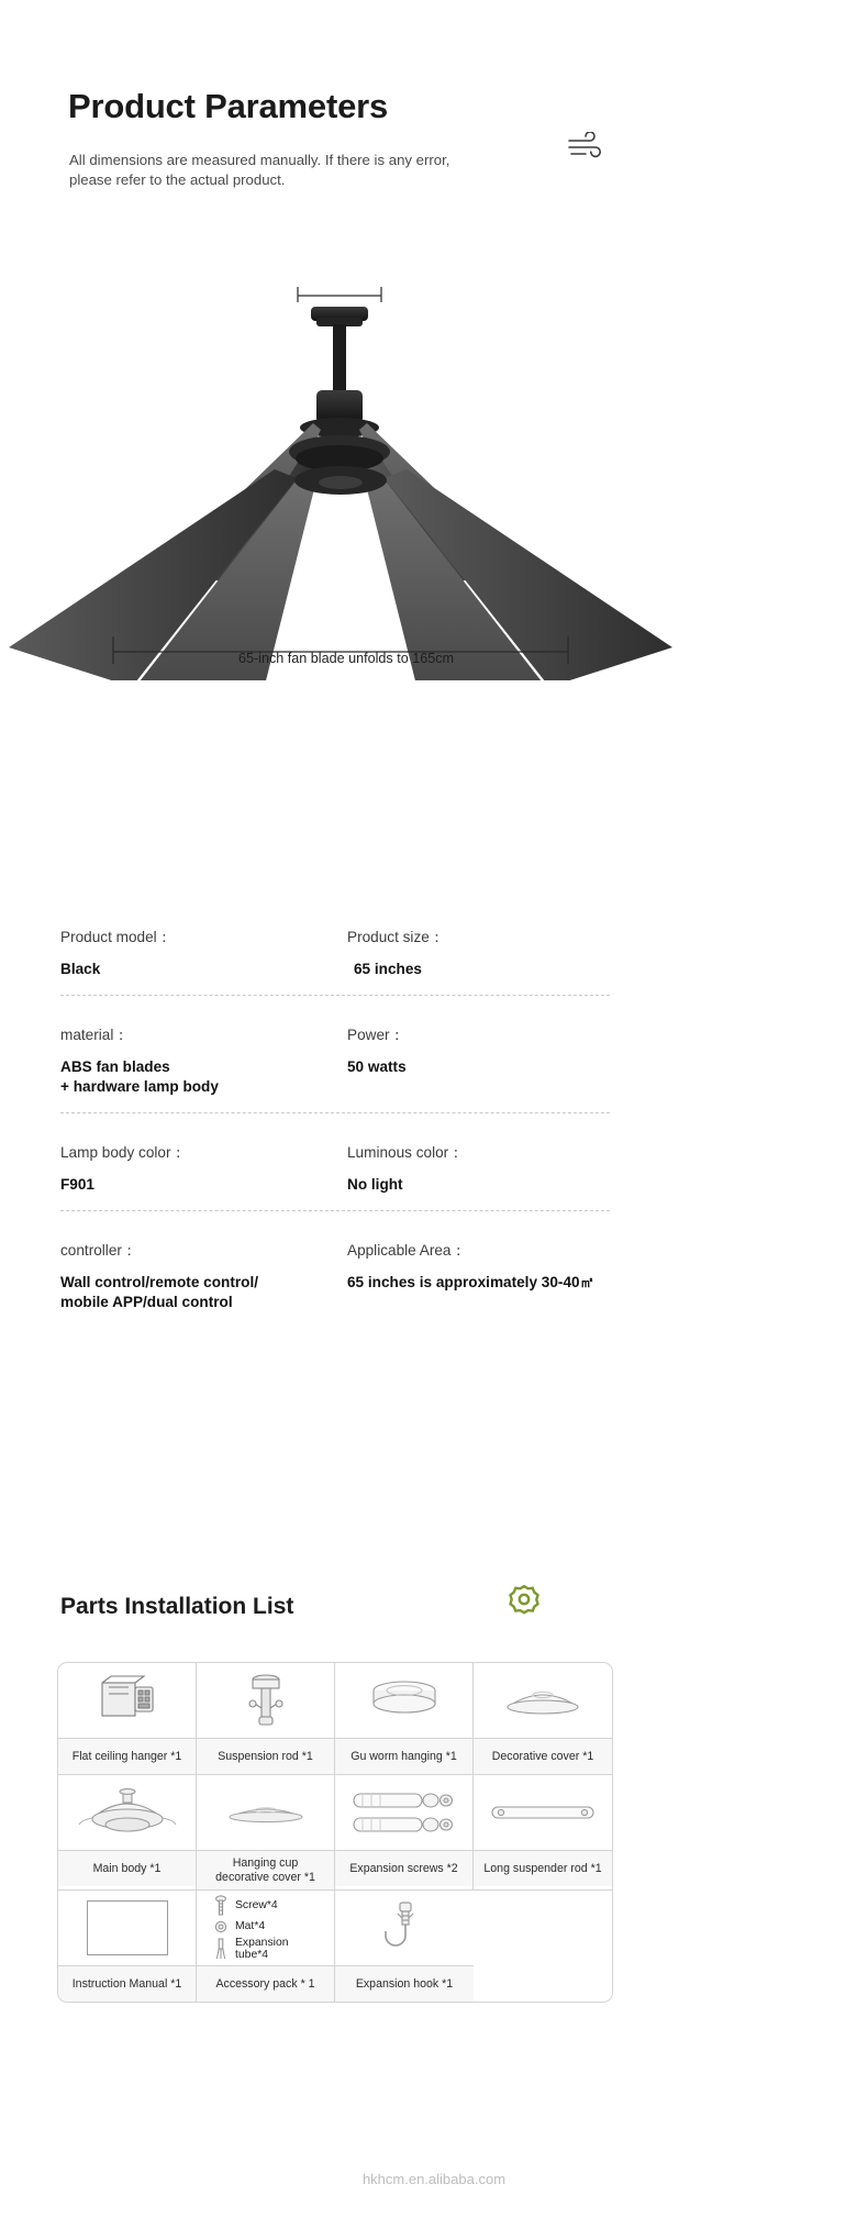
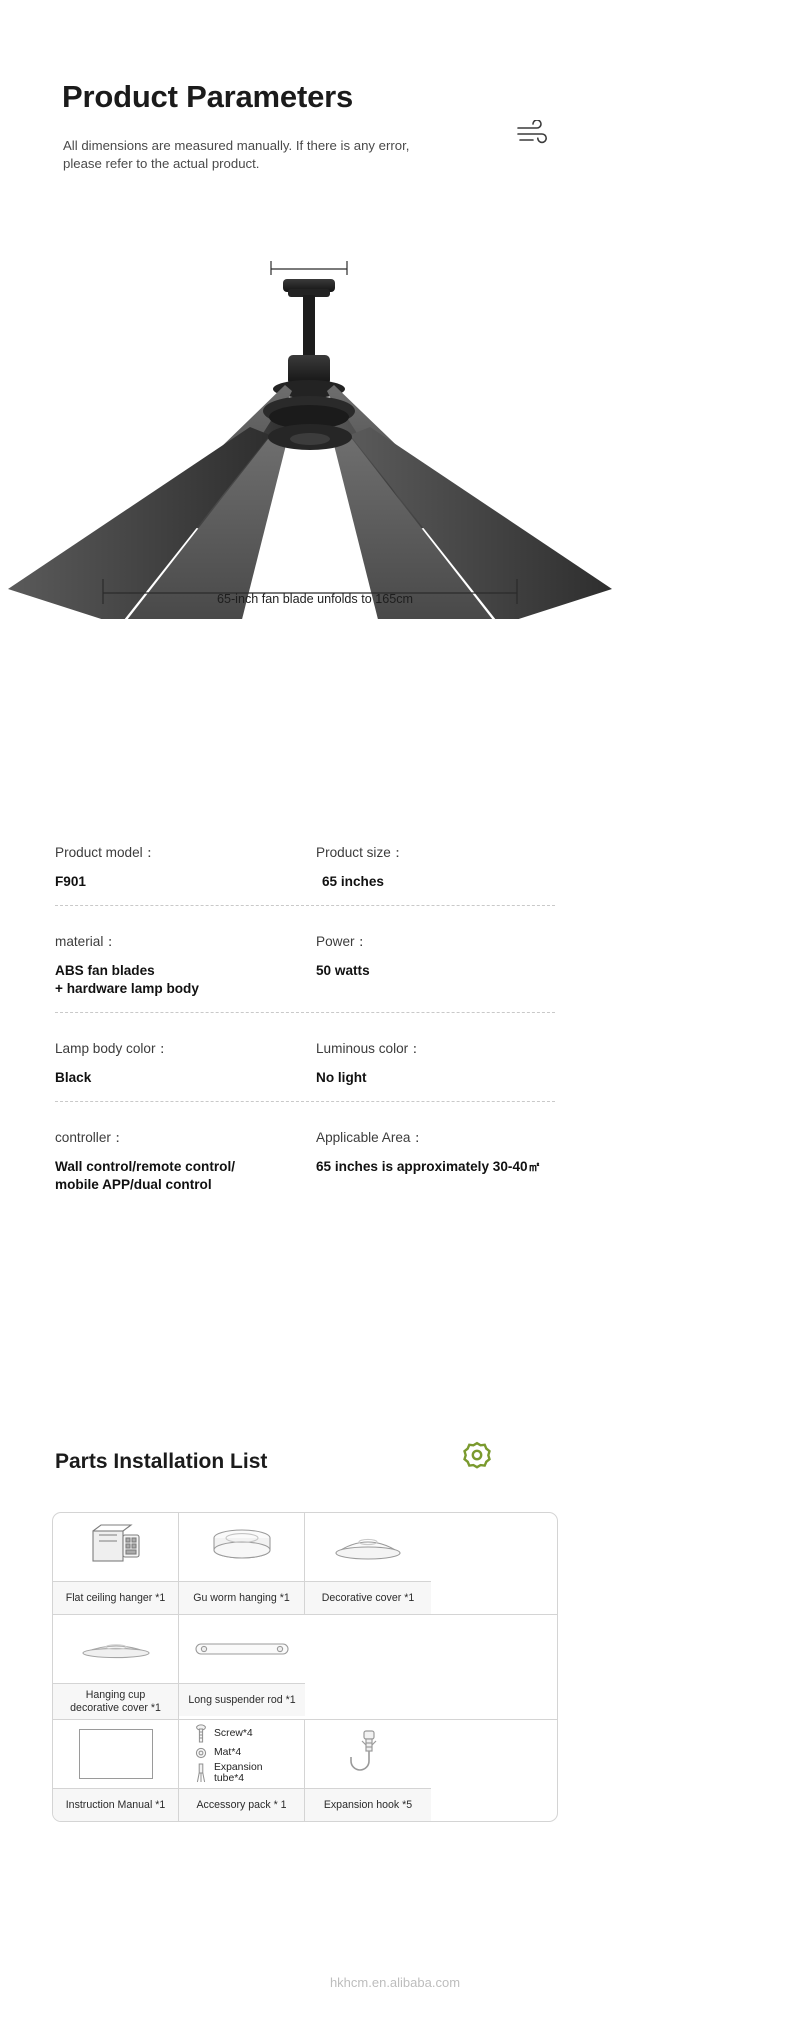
  Product Parameters
  All dimensions are measured manually. If there is any error,
  please refer to the actual product.
  65-inch fan blade unfolds to 165cm
  Product model：
- Black
+ F901
  Product size：
  65 inches
  material：
  ABS fan blades
  + hardware lamp body
  Power：
  50 watts
  Lamp body color：
- F901
+ Black
  Luminous color：
  No light
  controller：
  Wall control/remote control/
  mobile APP/dual control
  Applicable Area：
  65 inches is approximately 30-40㎡
  Parts Installation List
  Flat ceiling hanger *1
- Suspension rod *1
  Gu worm hanging *1
  Decorative cover *1
- Main body *1
  Hanging cup
  decorative cover *1
- Expansion screws *2
  Long suspender rod *1
  Instruction Manual *1
  Screw*4
  Mat*4
  Expansion
  tube*4
  Accessory pack * 1
- Expansion hook *1
+ Expansion hook *5
  hkhcm.en.alibaba.com
